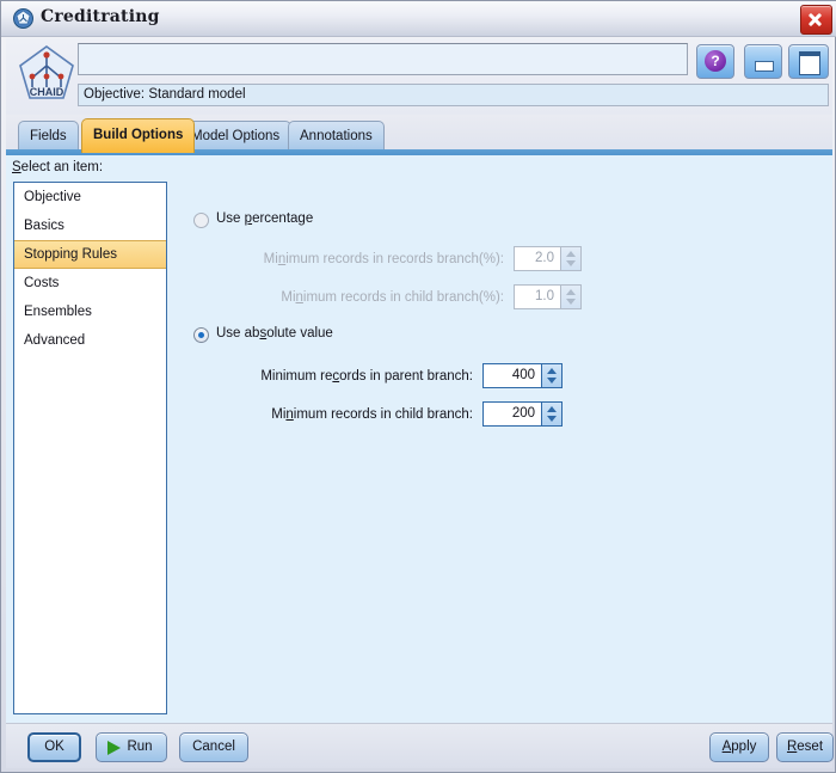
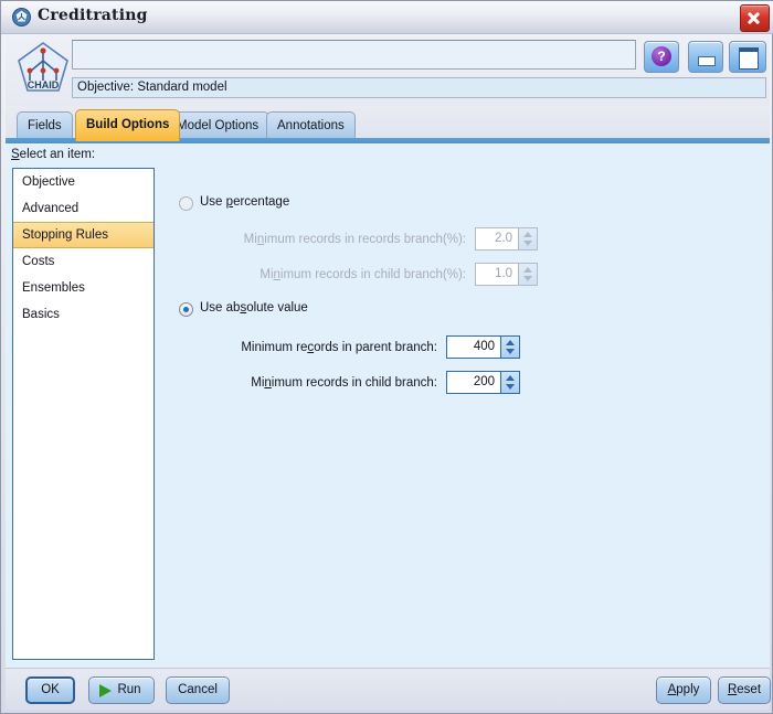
  Creditrating
  CHAID
  Objective: Standard model
  ?
  Fields
  Build Options
  Model Options
  Annotations
  Select an item:
  Objective
- Basics
+ Advanced
  Stopping Rules
  Costs
  Ensembles
- Advanced
+ Basics
  Use percentage
  Minimum records in records branch(%):
  2.0
  Minimum records in child branch(%):
  1.0
  Use absolute value
  Minimum records in parent branch:
  400
  Minimum records in child branch:
  200
  OK
  Run
  Cancel
  Apply
  Reset
